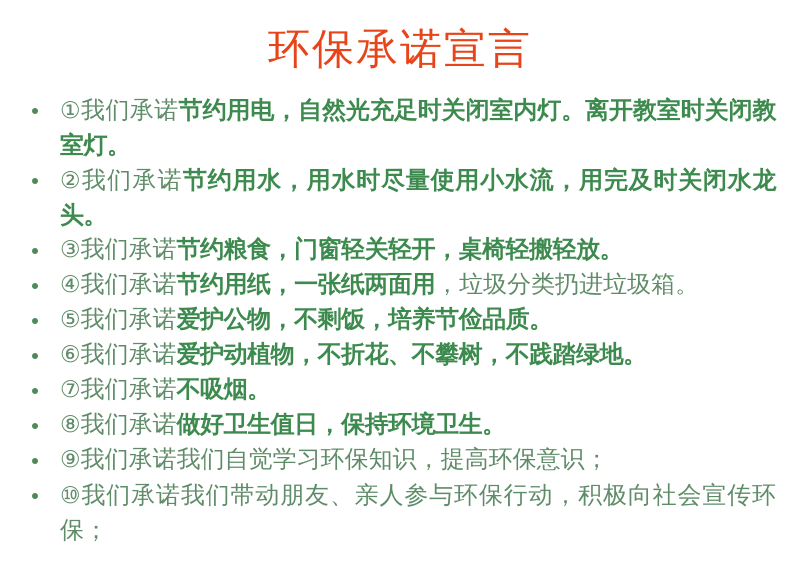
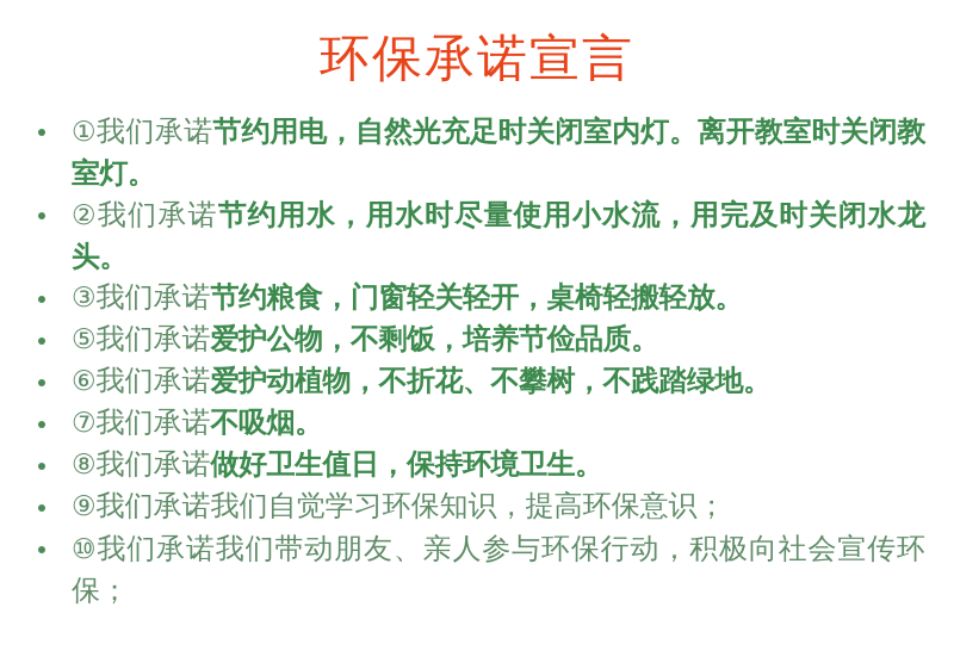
  环保承诺宣言
  ①我们承诺节约用电，自然光充足时关闭室内灯。离开教室时关闭教室灯。
  ②我们承诺节约用水，用水时尽量使用小水流，用完及时关闭水龙头。
  ③我们承诺节约粮食，门窗轻关轻开，桌椅轻搬轻放。
- ④我们承诺节约用纸，一张纸两面用，垃圾分类扔进垃圾箱。
  ⑤我们承诺爱护公物，不剩饭，培养节俭品质。
  ⑥我们承诺爱护动植物，不折花、不攀树，不践踏绿地。
  ⑦我们承诺不吸烟。
  ⑧我们承诺做好卫生值日，保持环境卫生。
  ⑨我们承诺我们自觉学习环保知识，提高环保意识；
  ⑩我们承诺我们带动朋友、亲人参与环保行动，积极向社会宣传环保；
